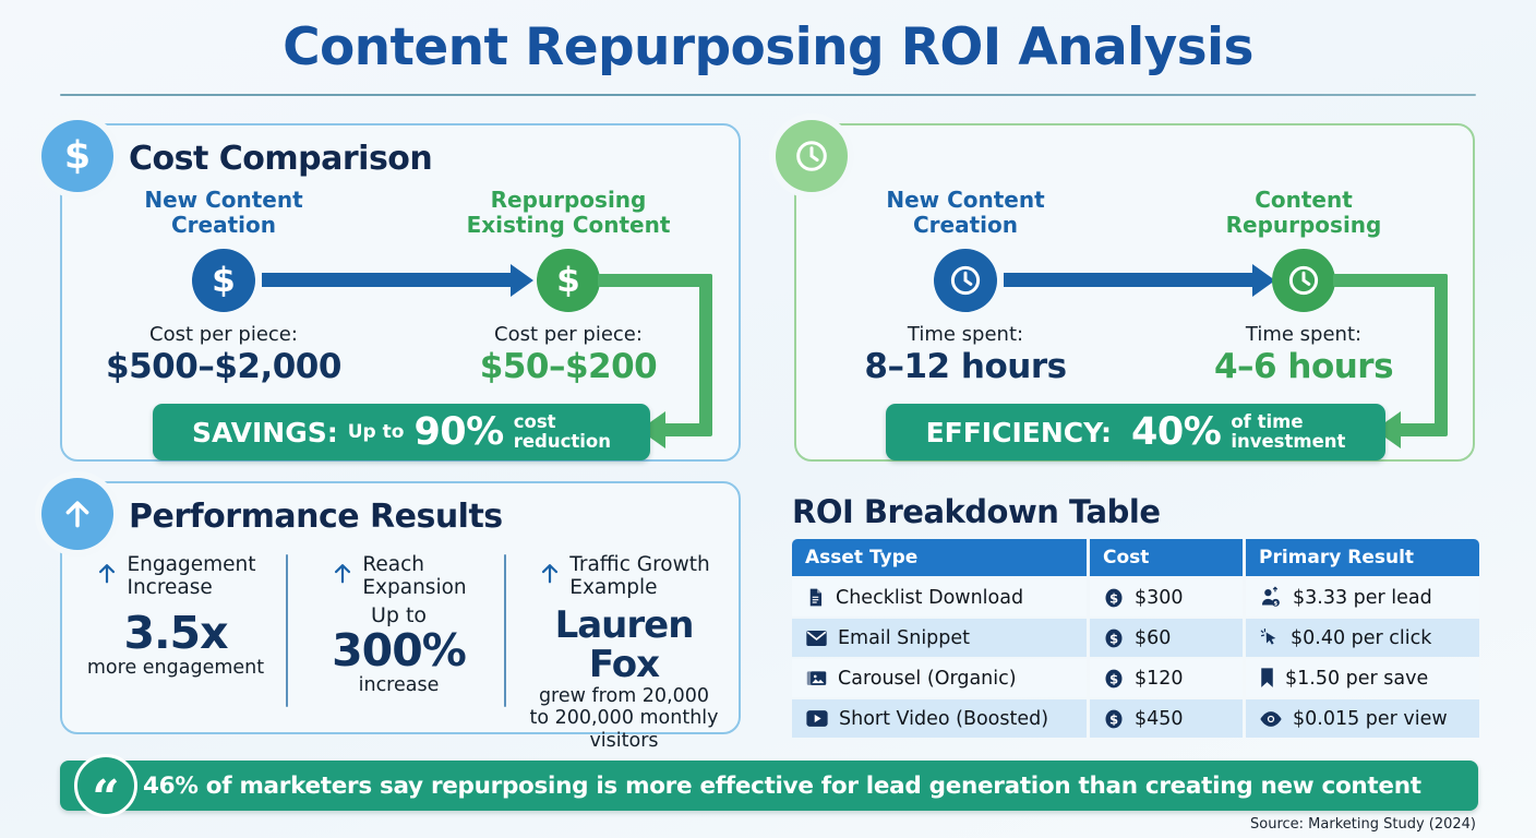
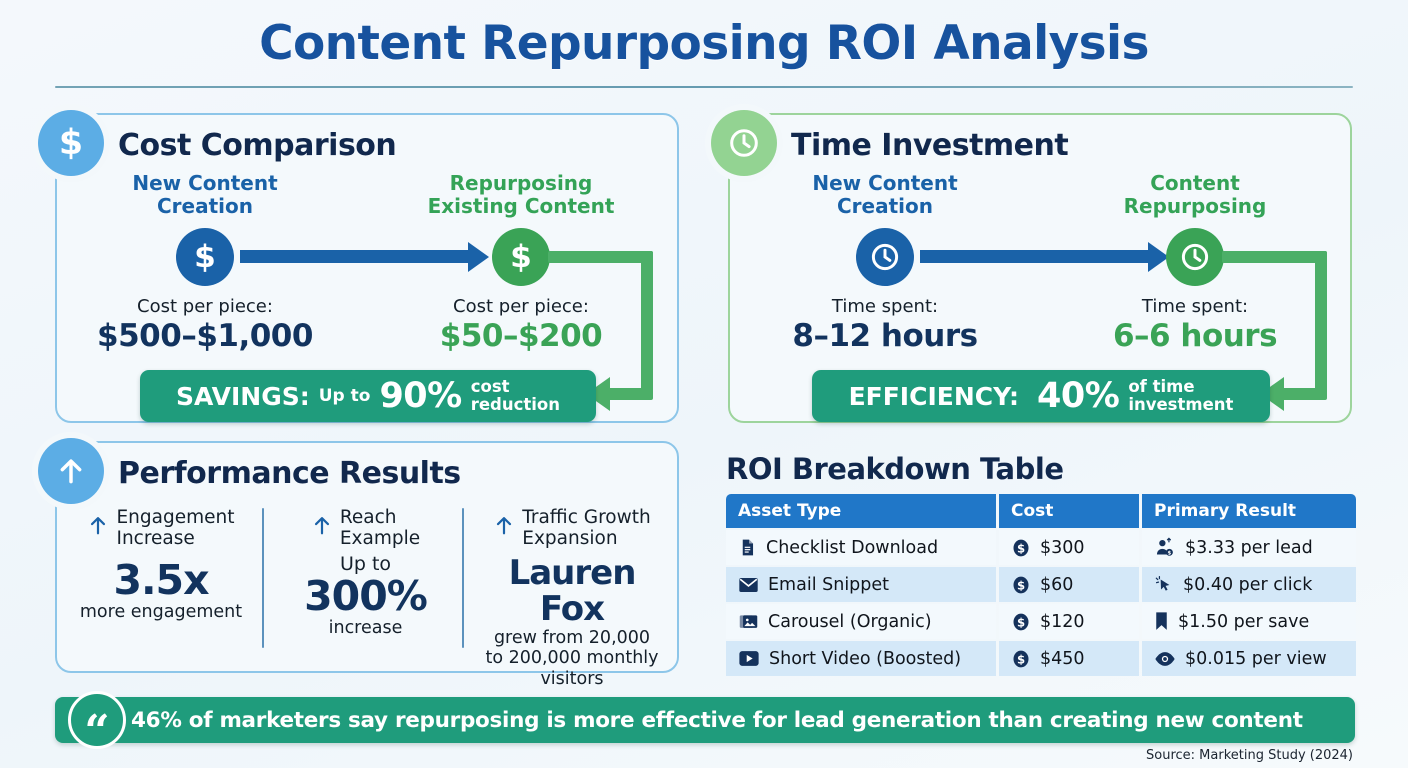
  Content Repurposing ROI Analysis
  $
  Cost Comparison
  New Content
  Creation
  $
  Cost per piece:
- $500–$2,000
+ $500–$1,000
  Repurposing
  Existing Content
  $
  Cost per piece:
  $50–$200
  SAVINGS:
  Up to
  90%
  cost
  reduction
+ Time Investment
  New Content
  Creation
  Time spent:
  8–12 hours
  Content
  Repurposing
  Time spent:
- 4–6 hours
+ 6–6 hours
  EFFICIENCY:
  40%
  of time
  investment
  Performance Results
  Engagement
  Increase
  3.5x
  more engagement
  Reach
- Expansion
+ Example
  Up to
  300%
  increase
  Traffic Growth
- Example
+ Expansion
  Lauren Fox
  grew from 20,000
  to 200,000 monthly
  visitors
  ROI Breakdown Table
  Asset Type
  Cost
  Primary Result
  Checklist Download
  $
  $300
  $3.33 per lead
  Email Snippet
  $
  $60
  $0.40 per click
  Carousel (Organic)
  $
  $120
  $1.50 per save
  Short Video (Boosted)
  $
  $450
  $0.015 per view
  46% of marketers say repurposing is more effective for lead generation than creating new content
  “
  Source: Marketing Study (2024)
